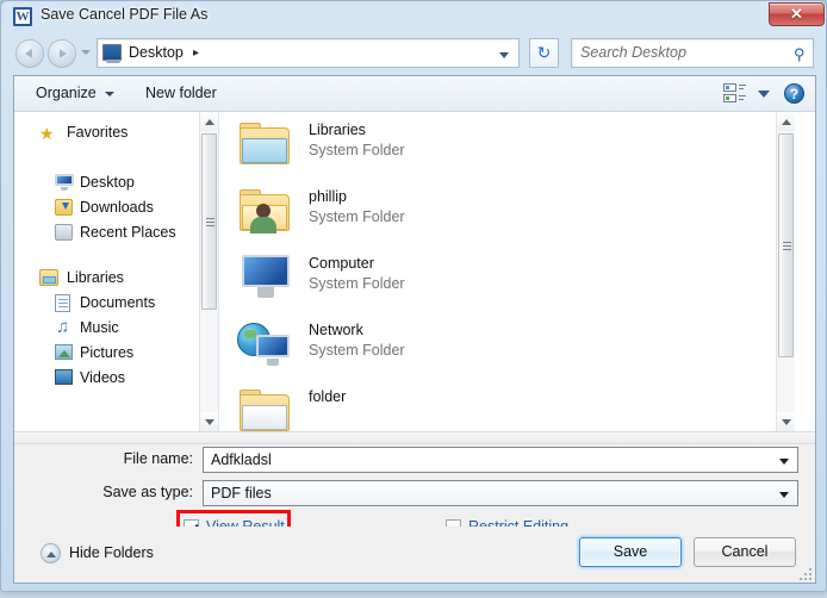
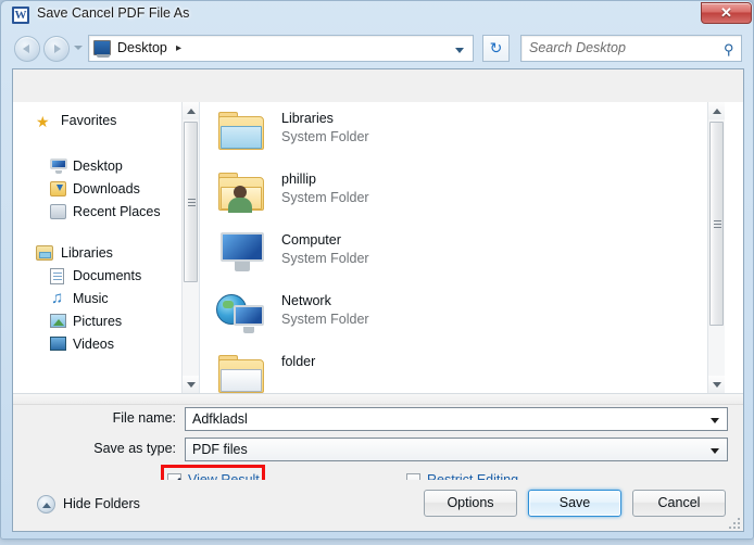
  W
  Save Cancel PDF File As
  ✕
  Desktop
  ▸
  ↻
  Search Desktop
- Organize
- New folder
- ?
  ★
  Favorites
  Desktop
  Downloads
  Recent Places
  Libraries
  Documents
  ♫
  Music
  Pictures
  Videos
  Libraries
  System Folder
  phillip
  System Folder
  Computer
  System Folder
  Network
  System Folder
  folder
  File name:
  Adfkladsl
  Save as type:
  PDF files
  Hide Folders
+ Options
  Save
  Cancel
